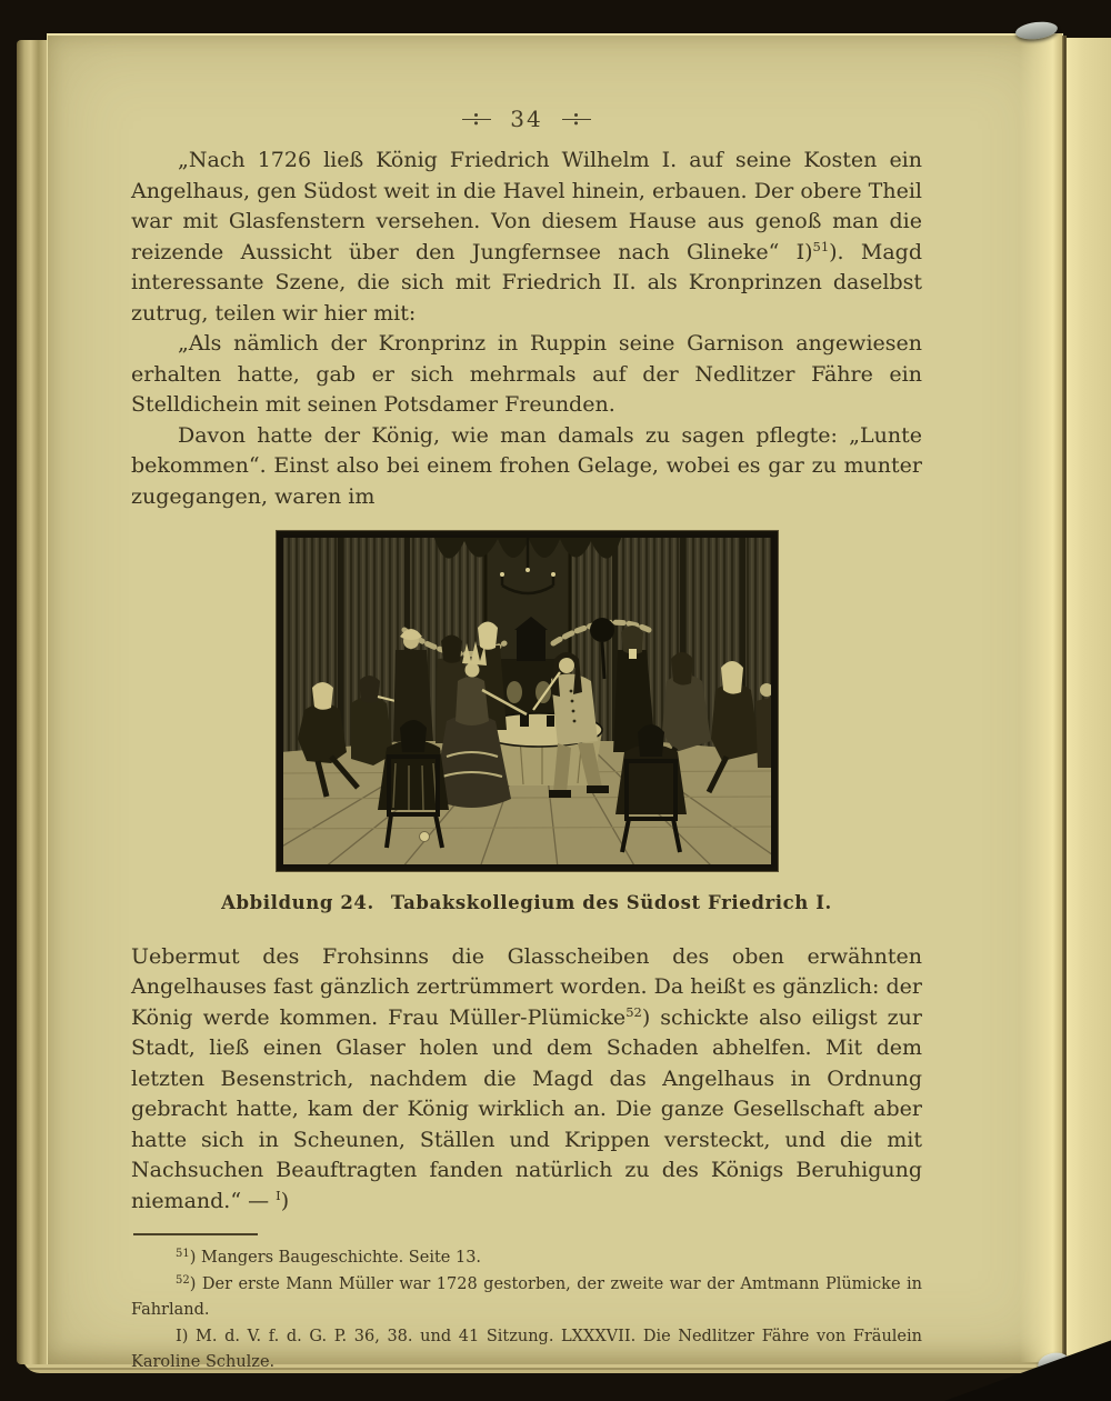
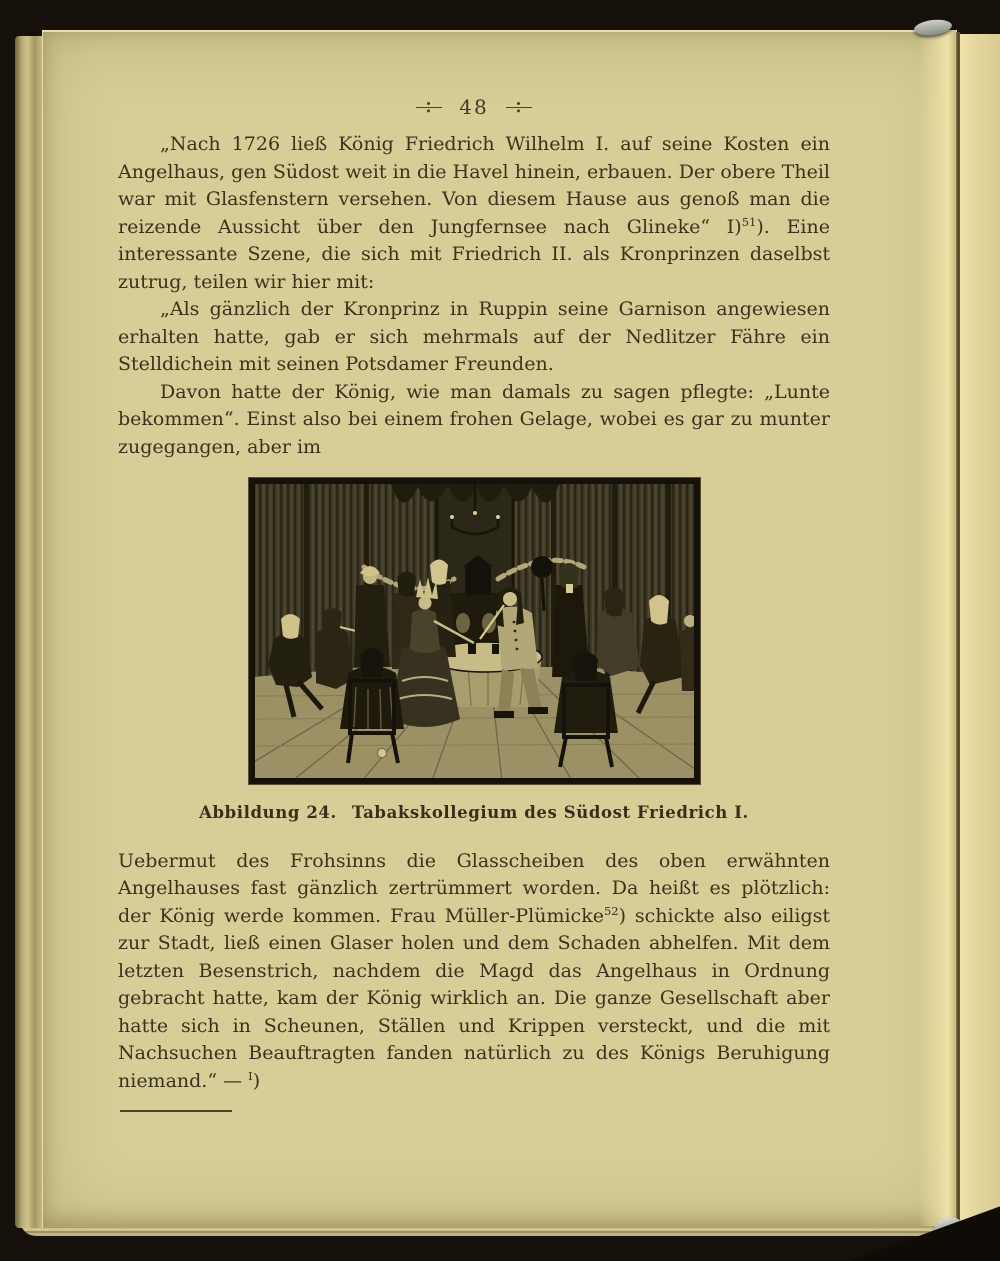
- 34
+ 48
- „Nach 1726 ließ König Friedrich Wilhelm I. auf seine Kosten ein Angelhaus, gen Südost weit in die Havel hinein, erbauen. Der obere Theil war mit Glasfenstern versehen. Von diesem Hause aus genoß man die reizende Aussicht über den Jungfernsee nach Glineke“ I)51). Magd interessante Szene, die sich mit Friedrich II. als Kronprinzen daselbst zutrug, teilen wir hier mit:
+ „Nach 1726 ließ König Friedrich Wilhelm I. auf seine Kosten ein Angelhaus, gen Südost weit in die Havel hinein, erbauen. Der obere Theil war mit Glasfenstern versehen. Von diesem Hause aus genoß man die reizende Aussicht über den Jungfernsee nach Glineke“ I)51). Eine interessante Szene, die sich mit Friedrich II. als Kronprinzen daselbst zutrug, teilen wir hier mit:
- „Als nämlich der Kronprinz in Ruppin seine Garnison angewiesen erhalten hatte, gab er sich mehrmals auf der Nedlitzer Fähre ein Stelldichein mit seinen Potsdamer Freunden.
+ „Als gänzlich der Kronprinz in Ruppin seine Garnison angewiesen erhalten hatte, gab er sich mehrmals auf der Nedlitzer Fähre ein Stelldichein mit seinen Potsdamer Freunden.
- Davon hatte der König, wie man damals zu sagen pflegte: „Lunte bekommen“. Einst also bei einem frohen Gelage, wobei es gar zu munter zugegangen, waren im
+ Davon hatte der König, wie man damals zu sagen pflegte: „Lunte bekommen“. Einst also bei einem frohen Gelage, wobei es gar zu munter zugegangen, aber im
  Abbildung 24. Tabakskollegium des Südost Friedrich I.
- Uebermut des Frohsinns die Glasscheiben des oben erwähnten Angelhauses fast gänzlich zertrümmert worden. Da heißt es gänzlich: der König werde kommen. Frau Müller-Plümicke52) schickte also eiligst zur Stadt, ließ einen Glaser holen und dem Schaden abhelfen. Mit dem letzten Besenstrich, nachdem die Magd das Angelhaus in Ordnung gebracht hatte, kam der König wirklich an. Die ganze Gesellschaft aber hatte sich in Scheunen, Ställen und Krippen versteckt, und die mit Nachsuchen Beauftragten fanden natürlich zu des Königs Beruhigung niemand.“ — I)
+ Uebermut des Frohsinns die Glasscheiben des oben erwähnten Angelhauses fast gänzlich zertrümmert worden. Da heißt es plötzlich: der König werde kommen. Frau Müller-Plümicke52) schickte also eiligst zur Stadt, ließ einen Glaser holen und dem Schaden abhelfen. Mit dem letzten Besenstrich, nachdem die Magd das Angelhaus in Ordnung gebracht hatte, kam der König wirklich an. Die ganze Gesellschaft aber hatte sich in Scheunen, Ställen und Krippen versteckt, und die mit Nachsuchen Beauftragten fanden natürlich zu des Königs Beruhigung niemand.“ — I)
- 51) Mangers Baugeschichte. Seite 13.
- 52) Der erste Mann Müller war 1728 gestorben, der zweite war der Amtmann Plümicke in Fahrland.
- I) M. d. V. f. d. G. P. 36, 38. und 41 Sitzung. LXXXVII. Die Nedlitzer Fähre von Fräulein Karoline Schulze.
